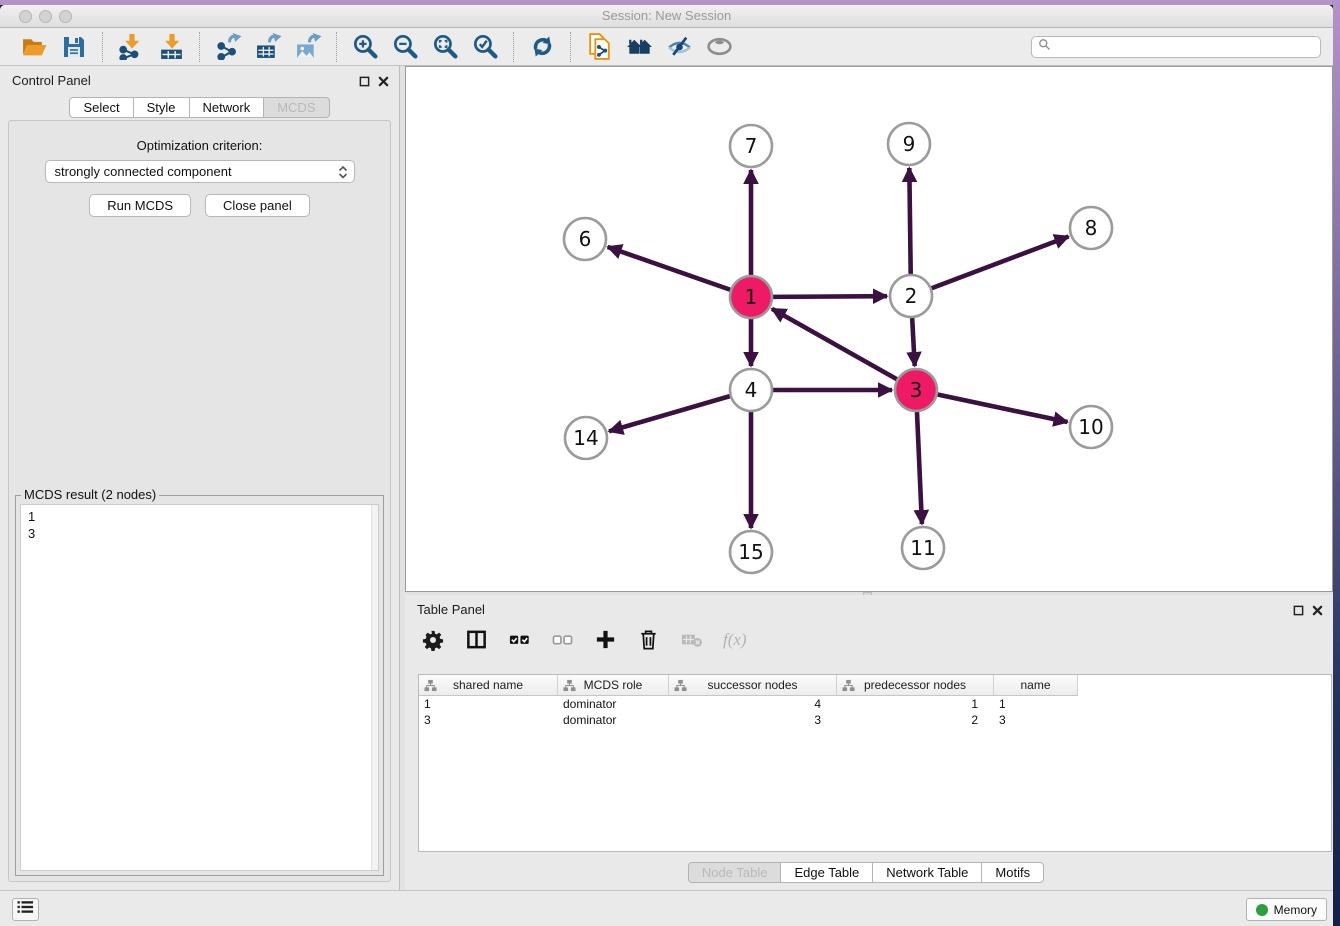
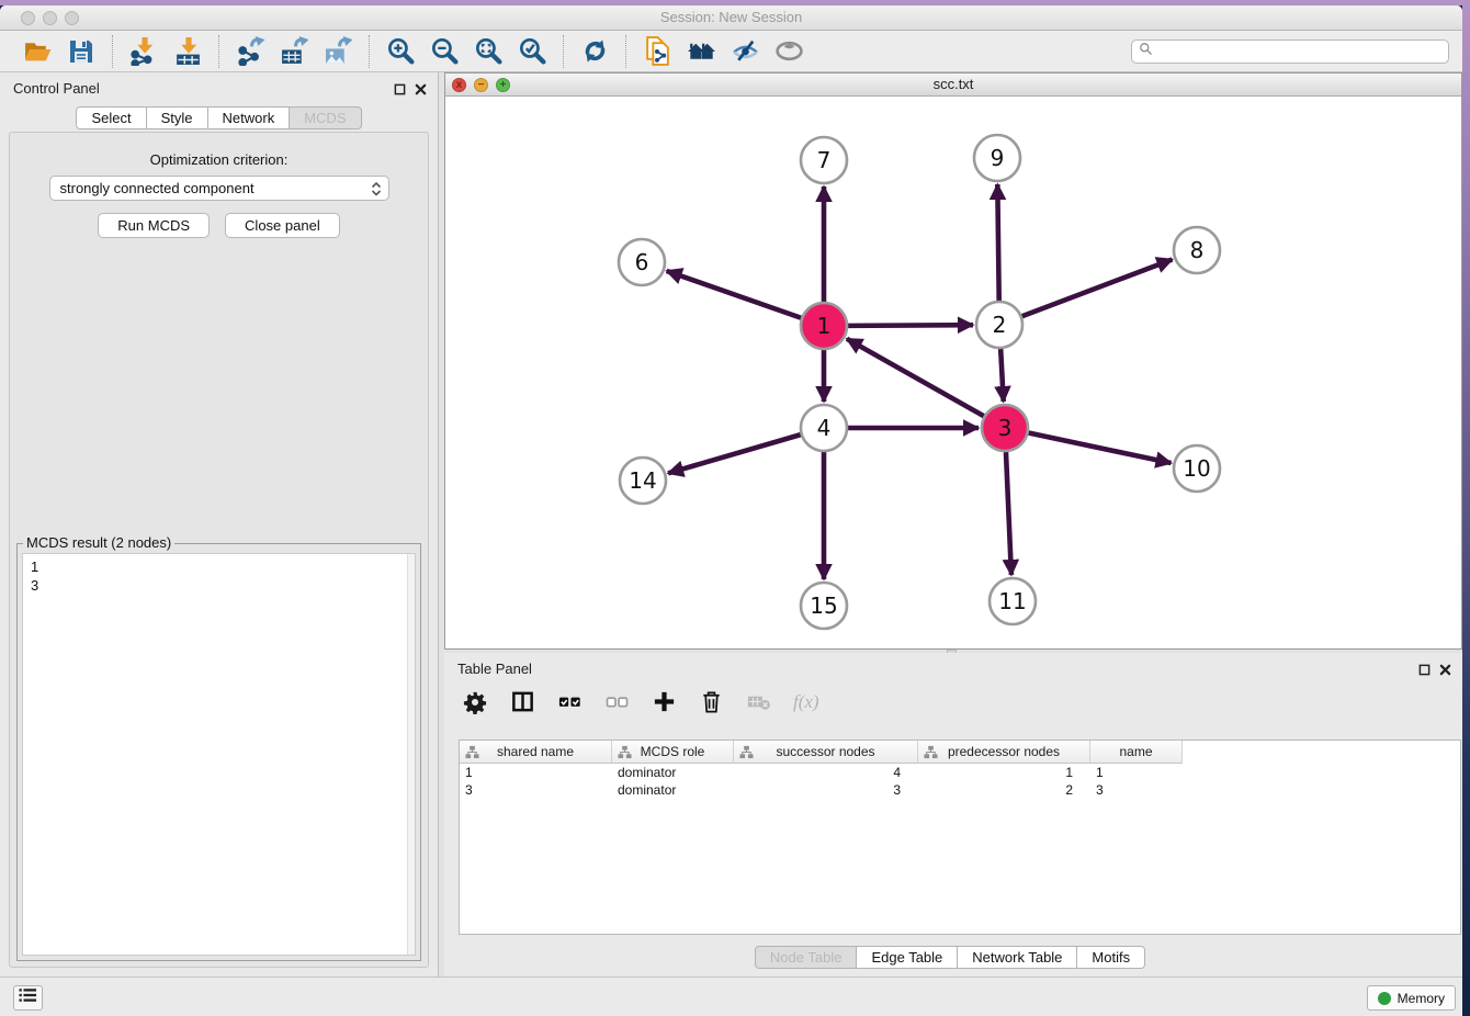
  Session: New Session
  Control Panel
  Select
  Style
  Network
  MCDS
  Optimization criterion:
  strongly connected component
  Run MCDS
  Close panel
  MCDS result (2 nodes)
  1
  3
+ x
+ −
+ +
+ scc.txt
  7
  9
  6
  8
  1
  2
  4
  3
  14
  10
  15
  11
  Table Panel
  f(x)
  shared name
  MCDS role
  successor nodes
  predecessor nodes
  name
  1
  dominator
  4
  1
  1
  3
  dominator
  3
  2
  3
  Node Table
  Edge Table
  Network Table
  Motifs
  Memory
